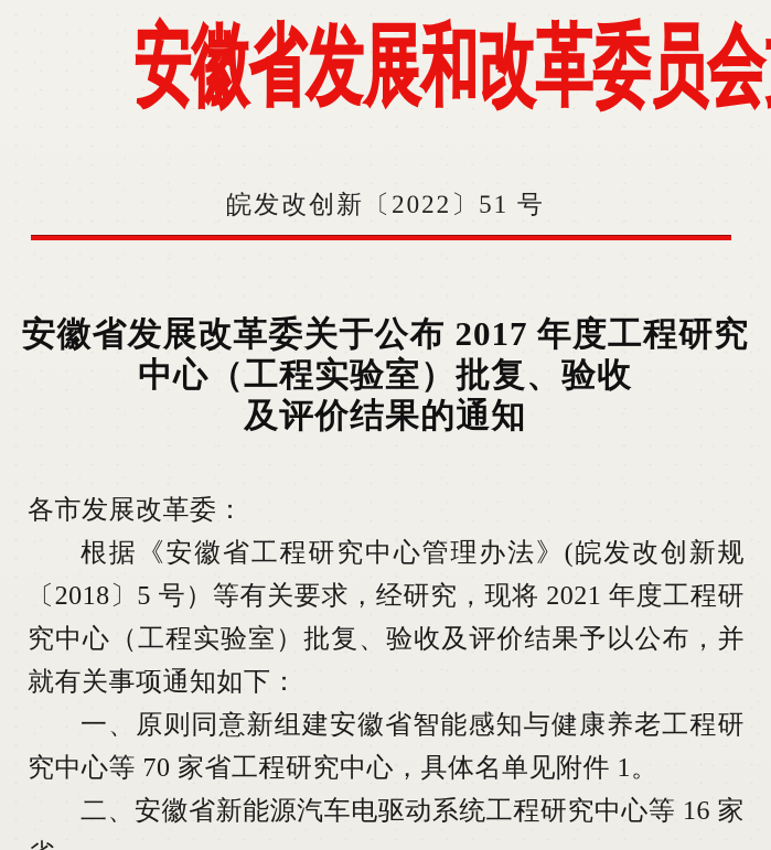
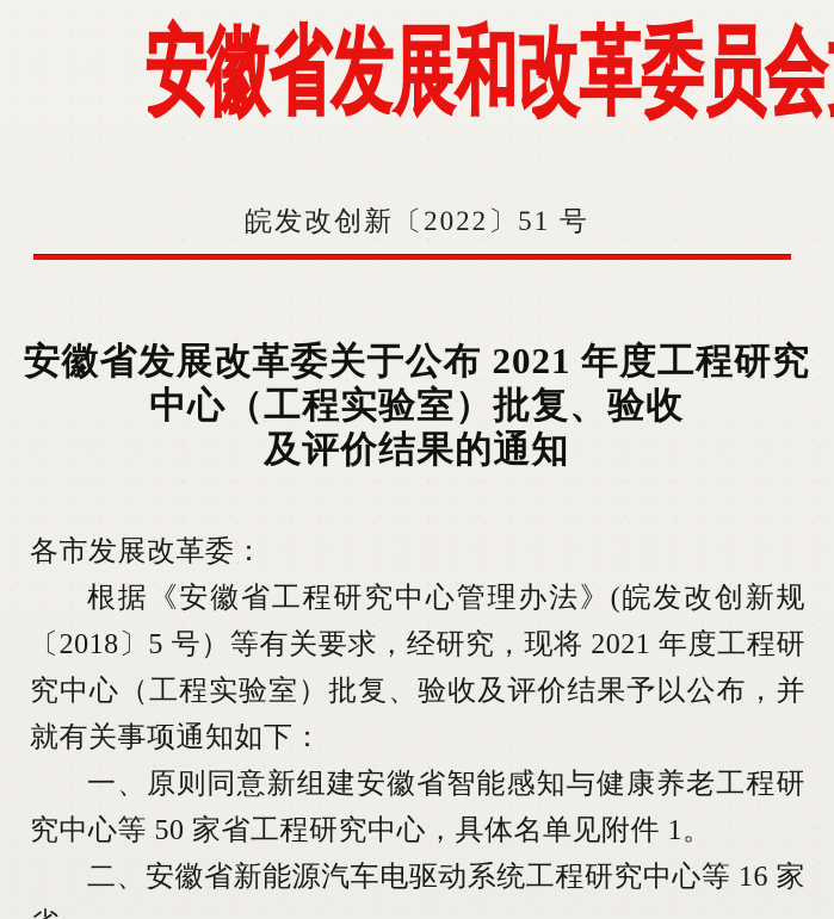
  安徽省发展和改革委员会
  皖发改创新〔2022〕51 号
- 安徽省发展改革委关于公布 2017 年度工程研究
+ 安徽省发展改革委关于公布 2021 年度工程研究
  中心（工程实验室）批复、验收
  及评价结果的通知
  各市发展改革委：
  根据《安徽省工程研究中心管理办法》(皖发改创新规〔2018〕5 号）等有关要求，经研究，现将 2021 年度工程研究中心（工程实验室）批复、验收及评价结果予以公布，并就有关事项通知如下：
- 一、原则同意新组建安徽省智能感知与健康养老工程研究中心等 70 家省工程研究中心，具体名单见附件 1。
+ 一、原则同意新组建安徽省智能感知与健康养老工程研究中心等 50 家省工程研究中心，具体名单见附件 1。
  二、安徽省新能源汽车电驱动系统工程研究中心等 16 家
